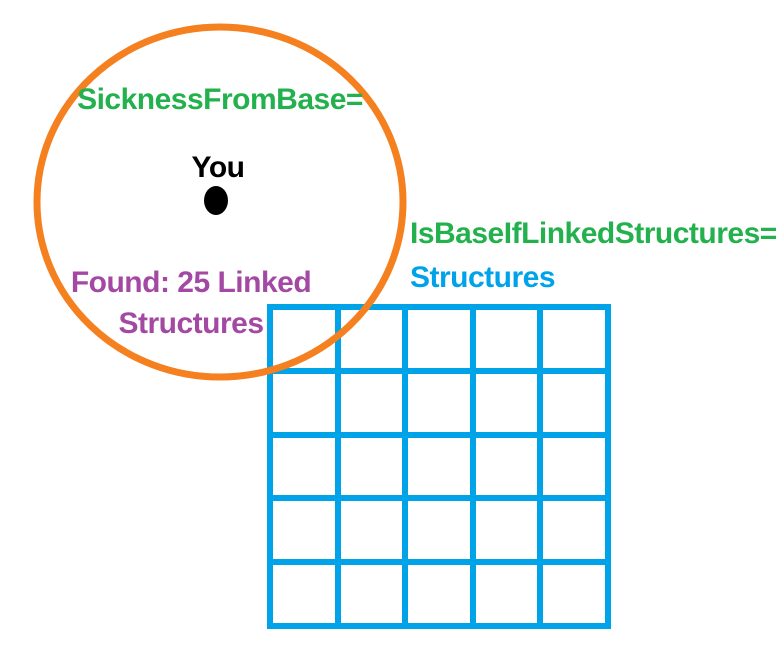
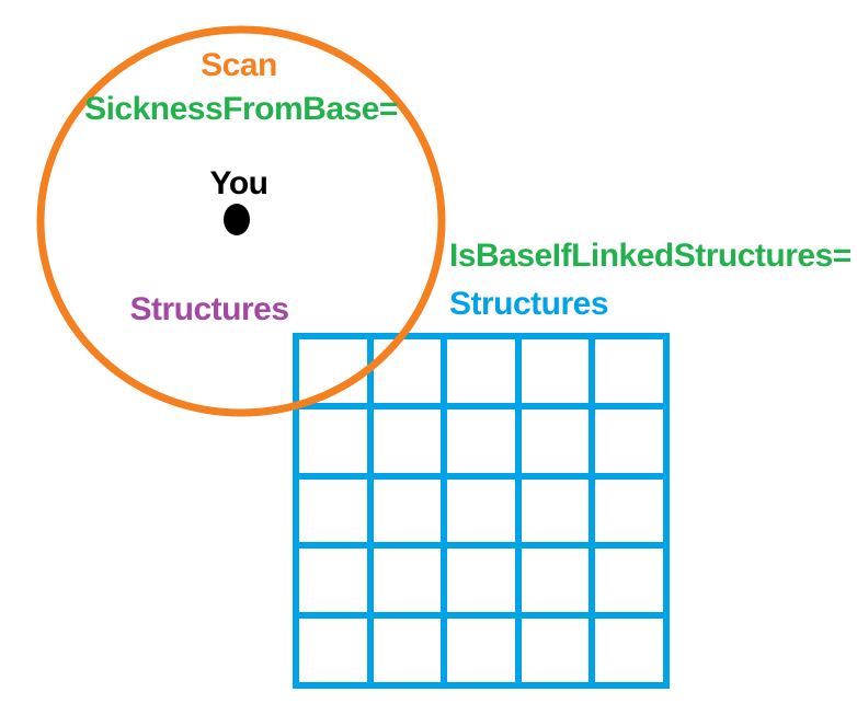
+ Scan
  SicknessFromBase=
  You
- Found: 25 Linked
  Structures
  IsBaseIfLinkedStructures=
  Structures
